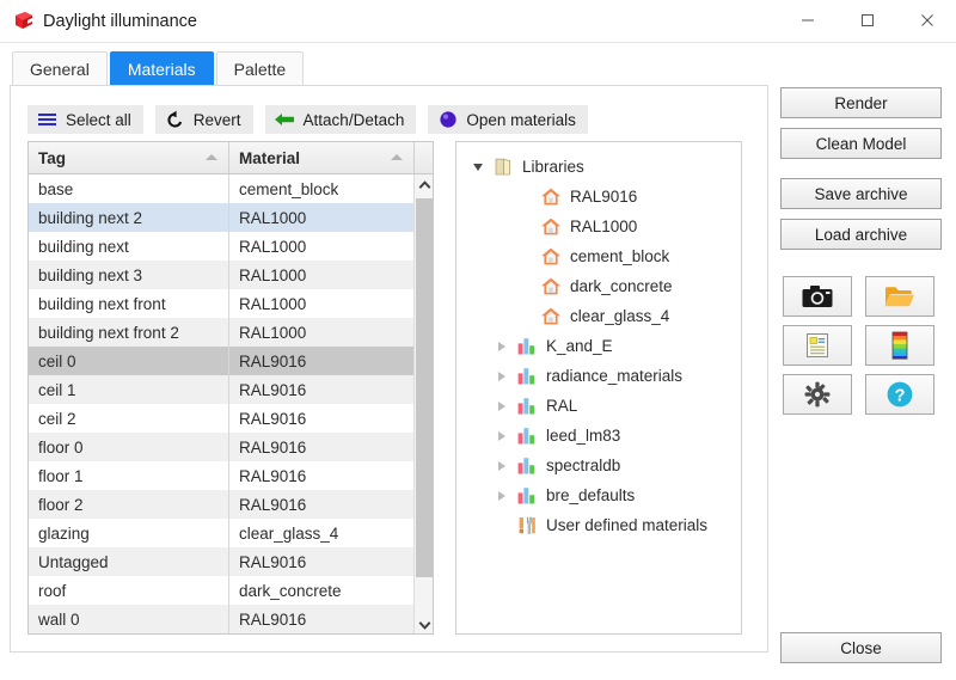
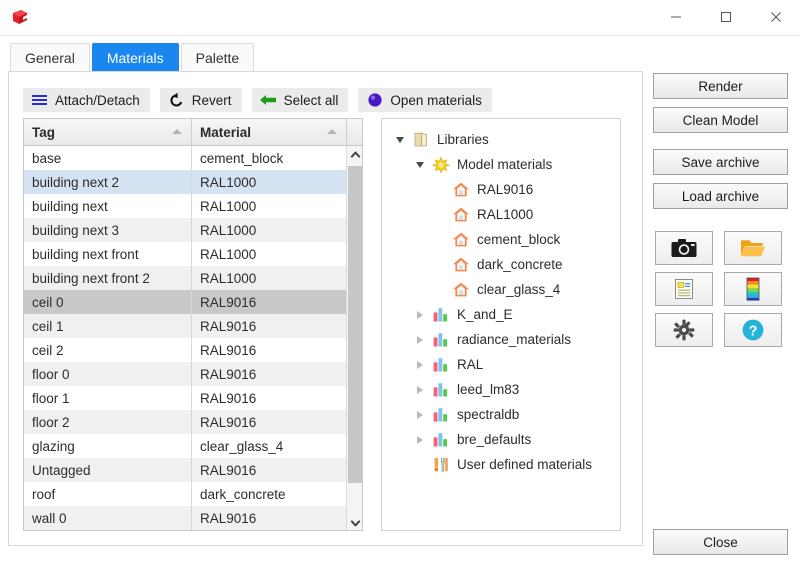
- Daylight illuminance
  General
  Materials
  Palette
- Select all
+ Attach/Detach
  Revert
- Attach/Detach
+ Select all
  Open materials
  Tag
  Material
  base
  cement_block
  building next 2
  RAL1000
  building next
  RAL1000
  building next 3
  RAL1000
  building next front
  RAL1000
  building next front 2
  RAL1000
  ceil 0
  RAL9016
  ceil 1
  RAL9016
  ceil 2
  RAL9016
  floor 0
  RAL9016
  floor 1
  RAL9016
  floor 2
  RAL9016
  glazing
  clear_glass_4
  Untagged
  RAL9016
  roof
  dark_concrete
  wall 0
  RAL9016
  Libraries
+ Model materials
  RAL9016
  RAL1000
  cement_block
  dark_concrete
  clear_glass_4
  K_and_E
  radiance_materials
  RAL
  leed_lm83
  spectraldb
  bre_defaults
  User defined materials
  Render
  Clean Model
  Save archive
  Load archive
  Close
  ?
